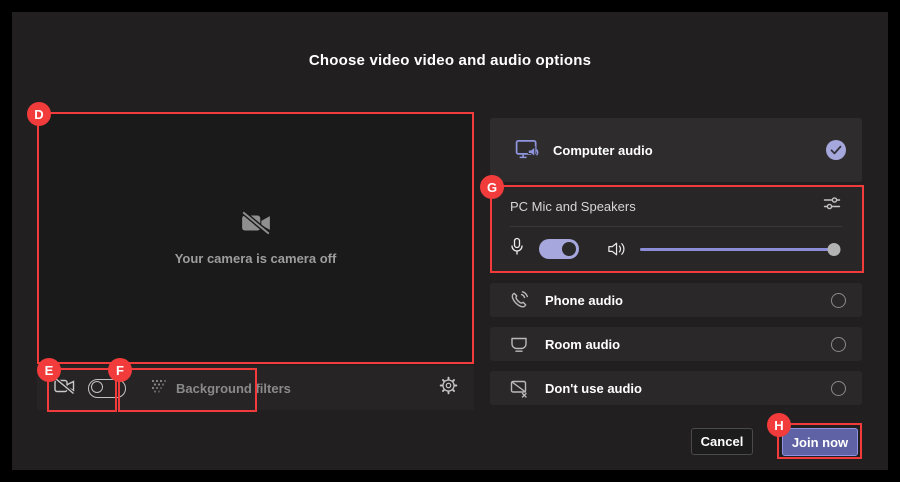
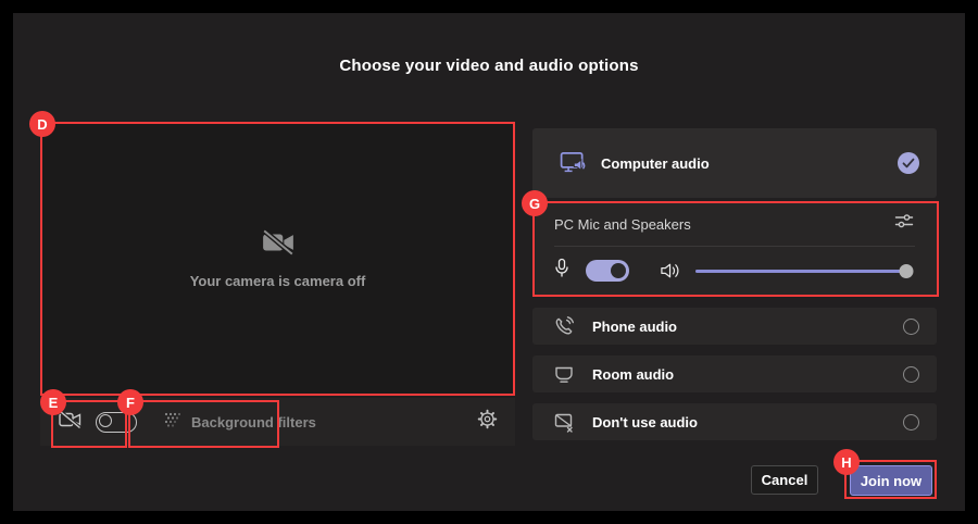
- Choose video video and audio options
+ Choose your video and audio options
  Your camera is camera off
  Background filters
  Computer audio
  PC Mic and Speakers
  Phone audio
  Room audio
  Don't use audio
  Cancel
  Join now
  D
  E
  F
  G
  H
